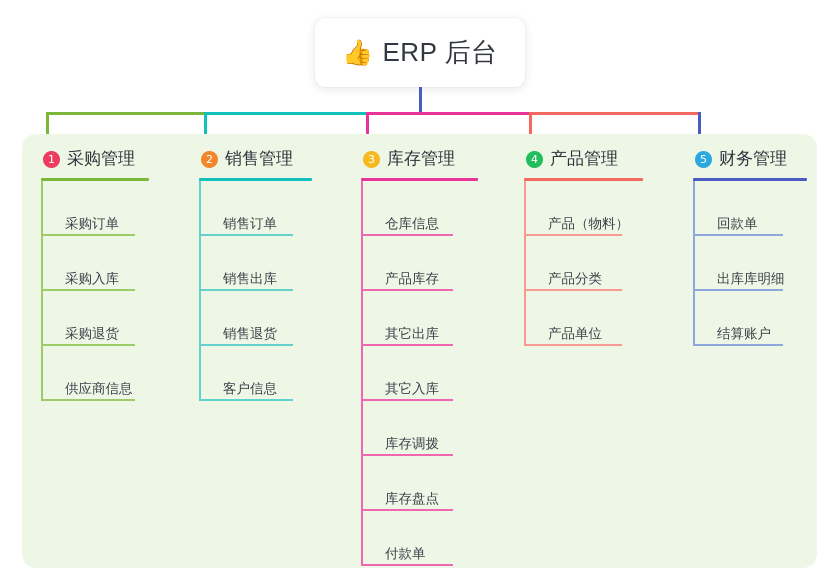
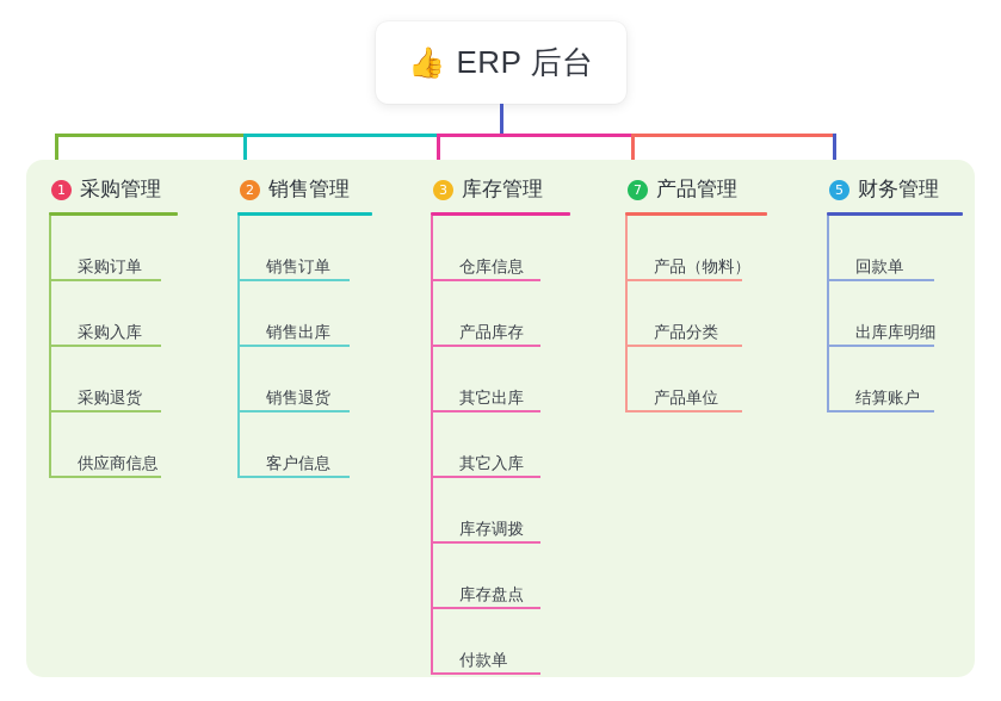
  👍
  ERP 后台
  1
  采购管理
  采购订单
  采购入库
  采购退货
  供应商信息
  2
  销售管理
  销售订单
  销售出库
  销售退货
  客户信息
  3
  库存管理
  仓库信息
  产品库存
  其它出库
  其它入库
  库存调拨
  库存盘点
  付款单
- 4
+ 7
  产品管理
  产品（物料）
  产品分类
  产品单位
  5
  财务管理
  回款单
  出库库明细
  结算账户
